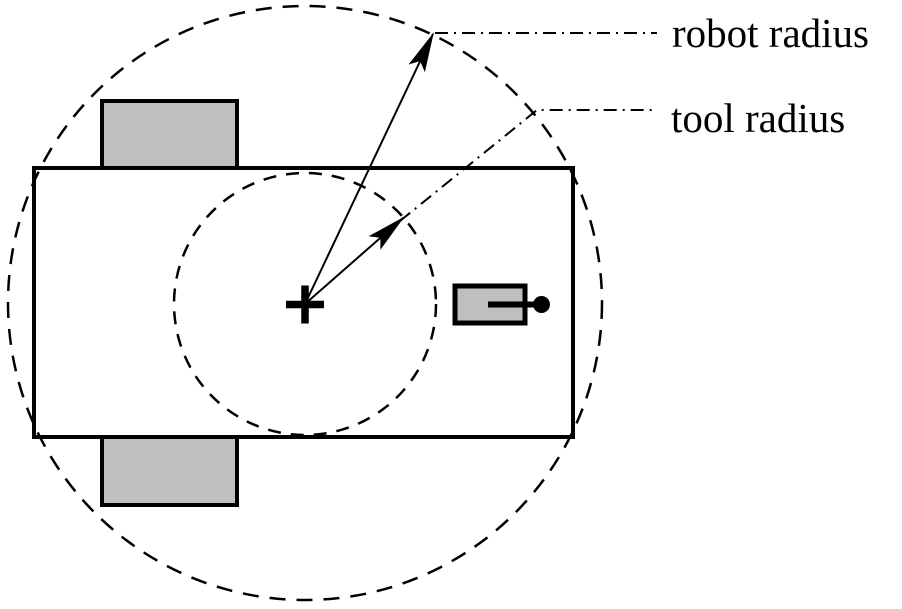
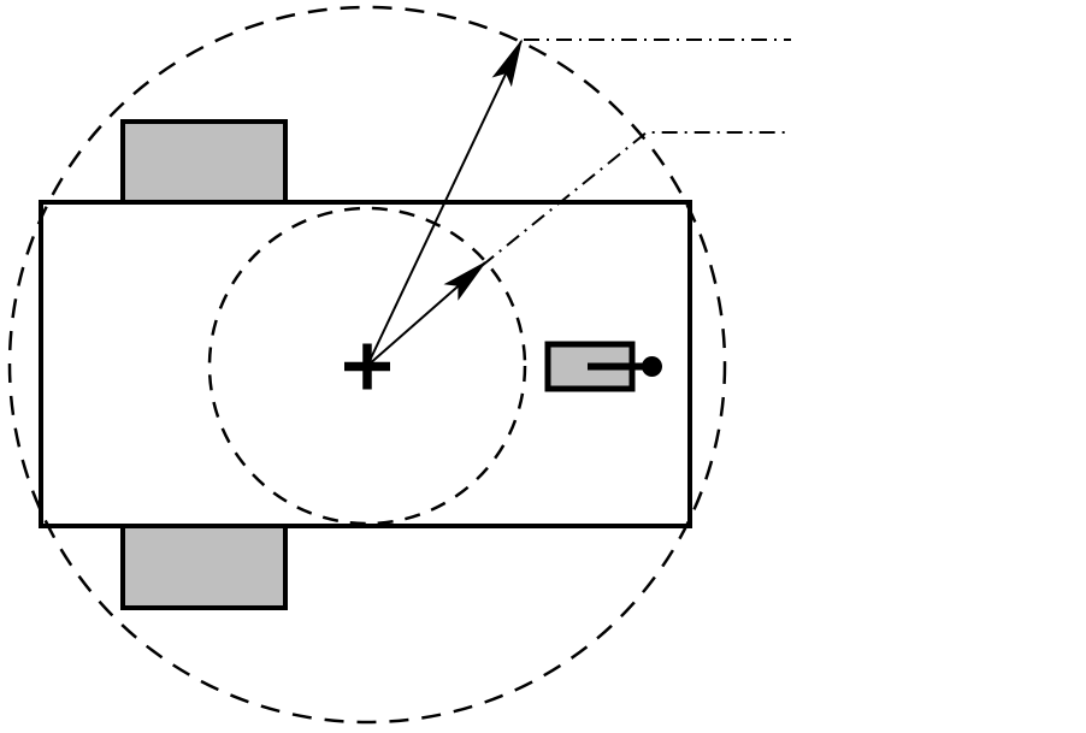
- robot radius
- tool radius
